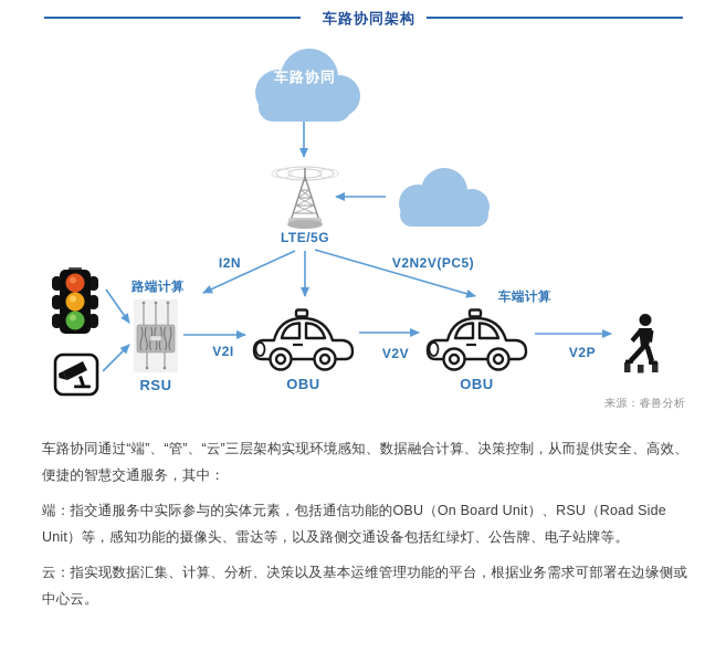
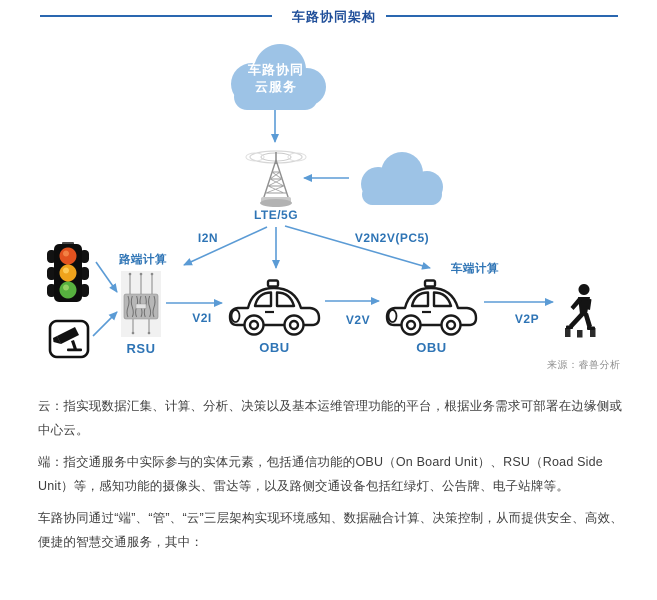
  车路协同架构
  车路协同
+ 云服务
  LTE/5G
  I2N
  V2N2V(PC5)
  路端计算
  车端计算
  RSU
  V2I
  OBU
  V2V
  OBU
  V2P
  来源：睿兽分析
- 车路协同通过“端”、“管”、“云”三层架构实现环境感知、数据融合计算、决策控制，从而提供安全、高效、便捷的智慧交通服务，其中：
+ 云：指实现数据汇集、计算、分析、决策以及基本运维管理功能的平台，根据业务需求可部署在边缘侧或中心云。
  端：指交通服务中实际参与的实体元素，包括通信功能的OBU（On Board Unit）、RSU（Road Side Unit）等，感知功能的摄像头、雷达等，以及路侧交通设备包括红绿灯、公告牌、电子站牌等。
- 云：指实现数据汇集、计算、分析、决策以及基本运维管理功能的平台，根据业务需求可部署在边缘侧或中心云。
+ 车路协同通过“端”、“管”、“云”三层架构实现环境感知、数据融合计算、决策控制，从而提供安全、高效、便捷的智慧交通服务，其中：
